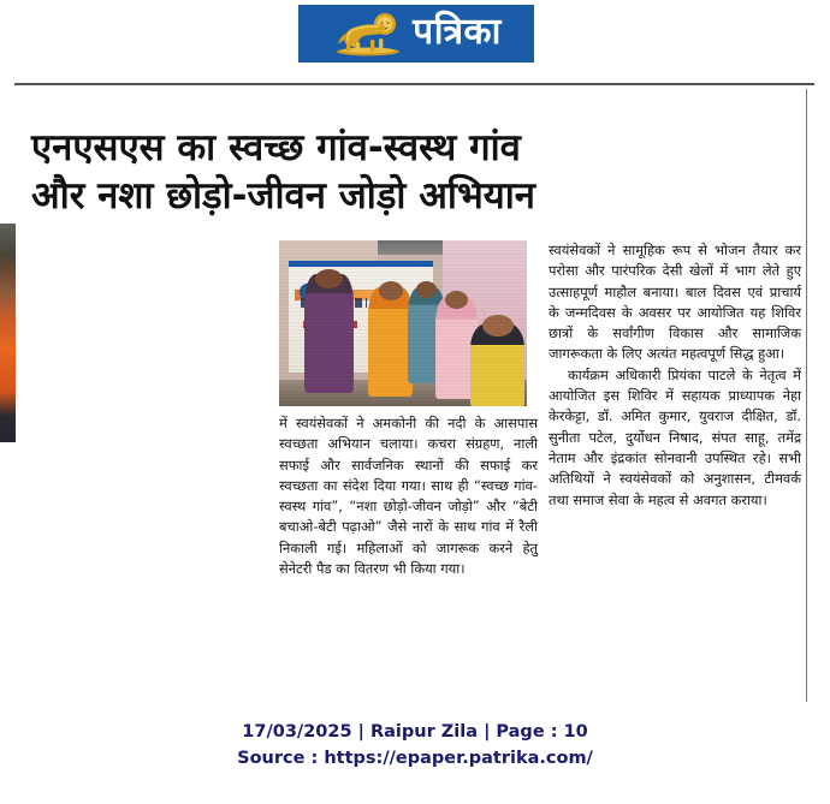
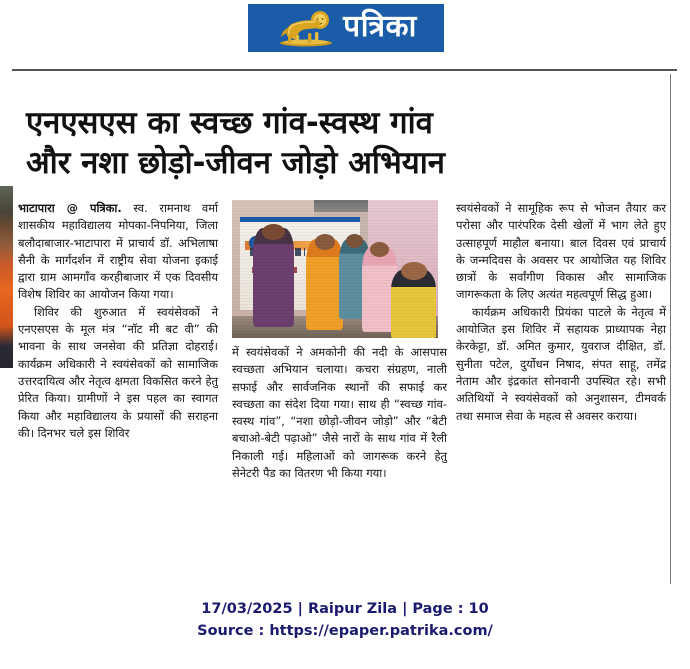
  पत्रिका
  एनएसएस का स्वच्छ गांव-स्वस्थ गांव
  और नशा छोड़ो-जीवन जोड़ो अभियान
+ भाटापारा @ पत्रिका. स्व. रामनाथ वर्मा शासकीय महाविद्यालय मोपका-निपनिया, जिला बलौदाबाजार-भाटापारा में प्राचार्य डॉ. अभिलाषा सैनी के मार्गदर्शन में राष्ट्रीय सेवा योजना इकाई द्वारा ग्राम आमगाँव करहीबाजार में एक दिवसीय विशेष शिविर का आयोजन किया गया।
+ शिविर की शुरुआत में स्वयंसेवकों ने एनएसएस के मूल मंत्र “नॉट मी बट वी” की भावना के साथ जनसेवा की प्रतिज्ञा दोहराई। कार्यक्रम अधिकारी ने स्वयंसेवकों को सामाजिक उत्तरदायित्व और नेतृत्व क्षमता विकसित करने हेतु प्रेरित किया। ग्रामीणों ने इस पहल का स्वागत किया और महाविद्यालय के प्रयासों की सराहना की। दिनभर चले इस शिविर
  में स्वयंसेवकों ने अमकोनी की नदी के आसपास स्वच्छता अभियान चलाया। कचरा संग्रहण, नाली सफाई और सार्वजनिक स्थानों की सफाई कर स्वच्छता का संदेश दिया गया। साथ ही “स्वच्छ गांव-स्वस्थ गांव”, “नशा छोड़ो-जीवन जोड़ो” और “बेटी बचाओ-बेटी पढ़ाओ” जैसे नारों के साथ गांव में रैली निकाली गई। महिलाओं को जागरूक करने हेतु सेनेटरी पैड का वितरण भी किया गया।
  स्वयंसेवकों ने सामूहिक रूप से भोजन तैयार कर परोसा और पारंपरिक देसी खेलों में भाग लेते हुए उत्साहपूर्ण माहौल बनाया। बाल दिवस एवं प्राचार्य के जन्मदिवस के अवसर पर आयोजित यह शिविर छात्रों के सर्वांगीण विकास और सामाजिक जागरूकता के लिए अत्यंत महत्वपूर्ण सिद्ध हुआ।
- कार्यक्रम अधिकारी प्रियंका पाटले के नेतृत्व में आयोजित इस शिविर में सहायक प्राध्यापक नेहा केरकेट्टा, डॉ. अमित कुमार, युवराज दीक्षित, डॉ. सुनीता पटेल, दुर्योधन निषाद, संपत साहू, तमेंद्र नेताम और इंद्रकांत सोनवानी उपस्थित रहे। सभी अतिथियों ने स्वयंसेवकों को अनुशासन, टीमवर्क तथा समाज सेवा के महत्व से अवगत कराया।
+ कार्यक्रम अधिकारी प्रियंका पाटले के नेतृत्व में आयोजित इस शिविर में सहायक प्राध्यापक नेहा केरकेट्टा, डॉ. अमित कुमार, युवराज दीक्षित, डॉ. सुनीता पटेल, दुर्योधन निषाद, संपत साहू, तमेंद्र नेताम और इंद्रकांत सोनवानी उपस्थित रहे। सभी अतिथियों ने स्वयंसेवकों को अनुशासन, टीमवर्क तथा समाज सेवा के महत्व से अवसर कराया।
  17/03/2025 | Raipur Zila | Page : 10
  Source : https://epaper.patrika.com/
